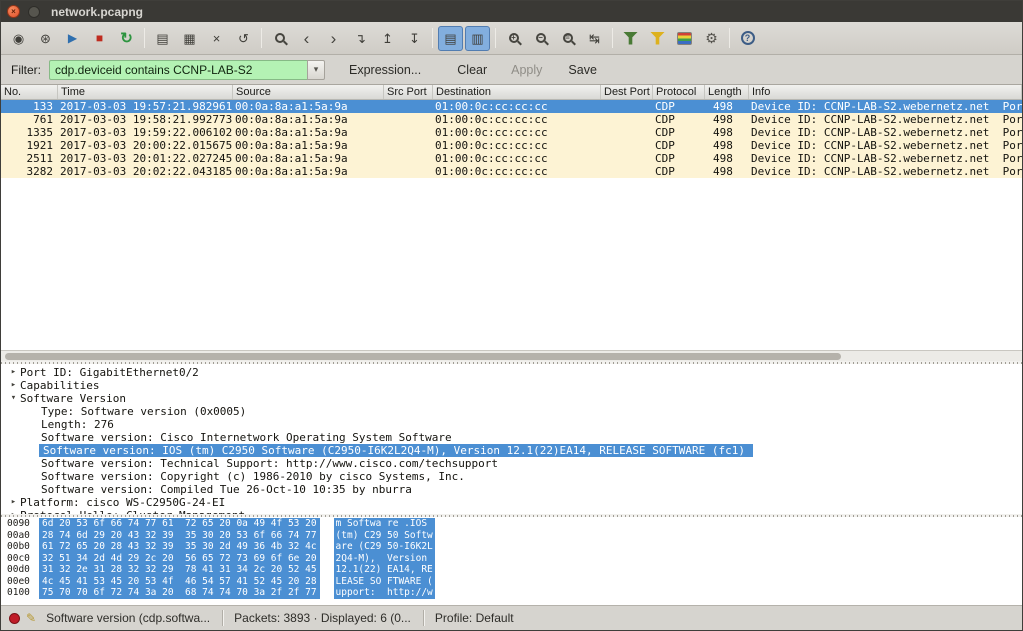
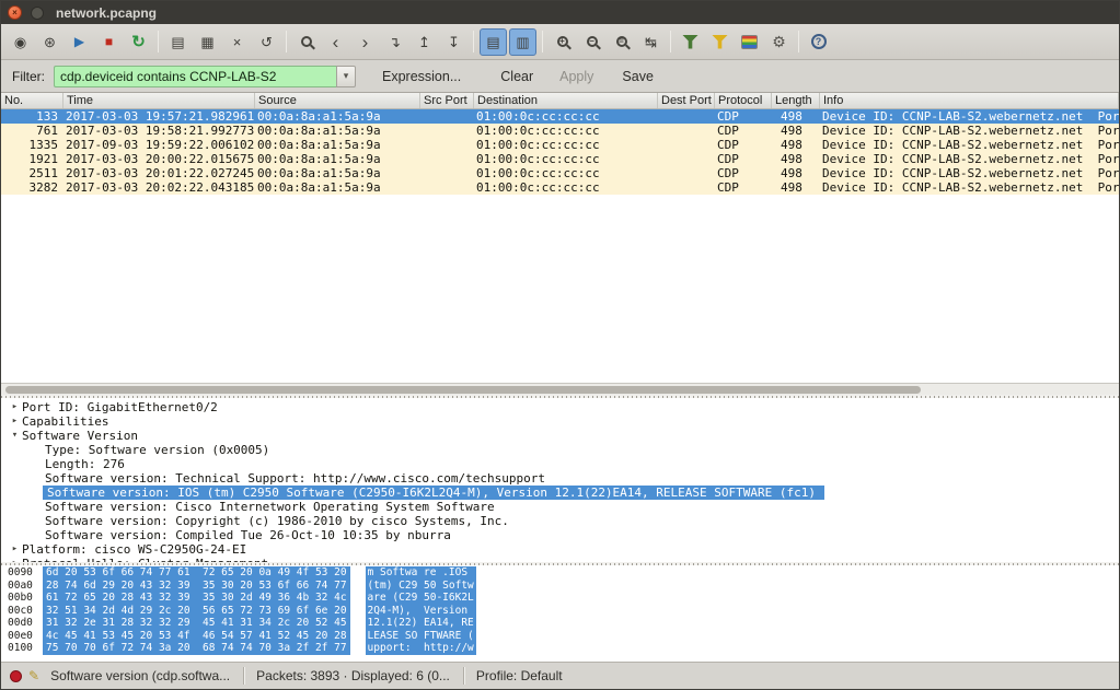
  ×
  network.pcapng
  ◉
  ⊛
  ▶
  ■
  ↻
  ▤
  ▦
  ×
  ↺
  ‹
  ›
  ↴
  ↥
  ↧
  ▤
  ▥
  +
  −
  =
  ↹
  ⚙
  ?
  Filter:
  cdp.deviceid contains CCNP-LAB-S2
  ▾
  Expression...
  Clear
  Apply
  Save
  No.
  Time
  Source
  Src Port
  Destination
  Dest Port
  Protocol
  Length
  Info
  133
  2017-03-03 19:57:21.982961
  00:0a:8a:a1:5a:9a
  01:00:0c:cc:cc:cc
  CDP
  498
  Device ID: CCNP-LAB-S2.webernetz.net Por
  761
  2017-03-03 19:58:21.992773
  00:0a:8a:a1:5a:9a
  01:00:0c:cc:cc:cc
  CDP
  498
  Device ID: CCNP-LAB-S2.webernetz.net Por
  1335
- 2017-03-03 19:59:22.006102
+ 2017-09-03 19:59:22.006102
  00:0a:8a:a1:5a:9a
  01:00:0c:cc:cc:cc
  CDP
  498
  Device ID: CCNP-LAB-S2.webernetz.net Por
  1921
  2017-03-03 20:00:22.015675
  00:0a:8a:a1:5a:9a
  01:00:0c:cc:cc:cc
  CDP
  498
  Device ID: CCNP-LAB-S2.webernetz.net Por
  2511
  2017-03-03 20:01:22.027245
  00:0a:8a:a1:5a:9a
  01:00:0c:cc:cc:cc
  CDP
  498
  Device ID: CCNP-LAB-S2.webernetz.net Por
  3282
  2017-03-03 20:02:22.043185
  00:0a:8a:a1:5a:9a
  01:00:0c:cc:cc:cc
  CDP
  498
  Device ID: CCNP-LAB-S2.webernetz.net Por
  ▸
  Port ID: GigabitEthernet0/2
  ▸
  Capabilities
  ▾
  Software Version
  Type: Software version (0x0005)
  Length: 276
- Software version: Cisco Internetwork Operating System Software
+ Software version: Technical Support: http://www.cisco.com/techsupport
  Software version: IOS (tm) C2950 Software (C2950-I6K2L2Q4-M), Version 12.1(22)EA14, RELEASE SOFTWARE (fc1)
- Software version: Technical Support: http://www.cisco.com/techsupport
+ Software version: Cisco Internetwork Operating System Software
  Software version: Copyright (c) 1986-2010 by cisco Systems, Inc.
  Software version: Compiled Tue 26-Oct-10 10:35 by nburra
  ▸
  Platform: cisco WS-C2950G-24-EI
  0090
  6d 20 53 6f 66 74 77 61 72 65 20 0a 49 4f 53 20
  m Softwa re .IOS
  00a0
  28 74 6d 29 20 43 32 39 35 30 20 53 6f 66 74 77
  (tm) C29 50 Softw
  00b0
  61 72 65 20 28 43 32 39 35 30 2d 49 36 4b 32 4c
  are (C29 50-I6K2L
  00c0
  32 51 34 2d 4d 29 2c 20 56 65 72 73 69 6f 6e 20
  2Q4-M), Version
  00d0
- 31 32 2e 31 28 32 32 29 78 41 31 34 2c 20 52 45
+ 31 32 2e 31 28 32 32 29 45 41 31 34 2c 20 52 45
  12.1(22) EA14, RE
  00e0
  4c 45 41 53 45 20 53 4f 46 54 57 41 52 45 20 28
  LEASE SO FTWARE (
  0100
  75 70 70 6f 72 74 3a 20 68 74 74 70 3a 2f 2f 77
  upport: http://w
  ✎
  Software version (cdp.softwa...
  Packets: 3893 · Displayed: 6 (0...
  Profile: Default
